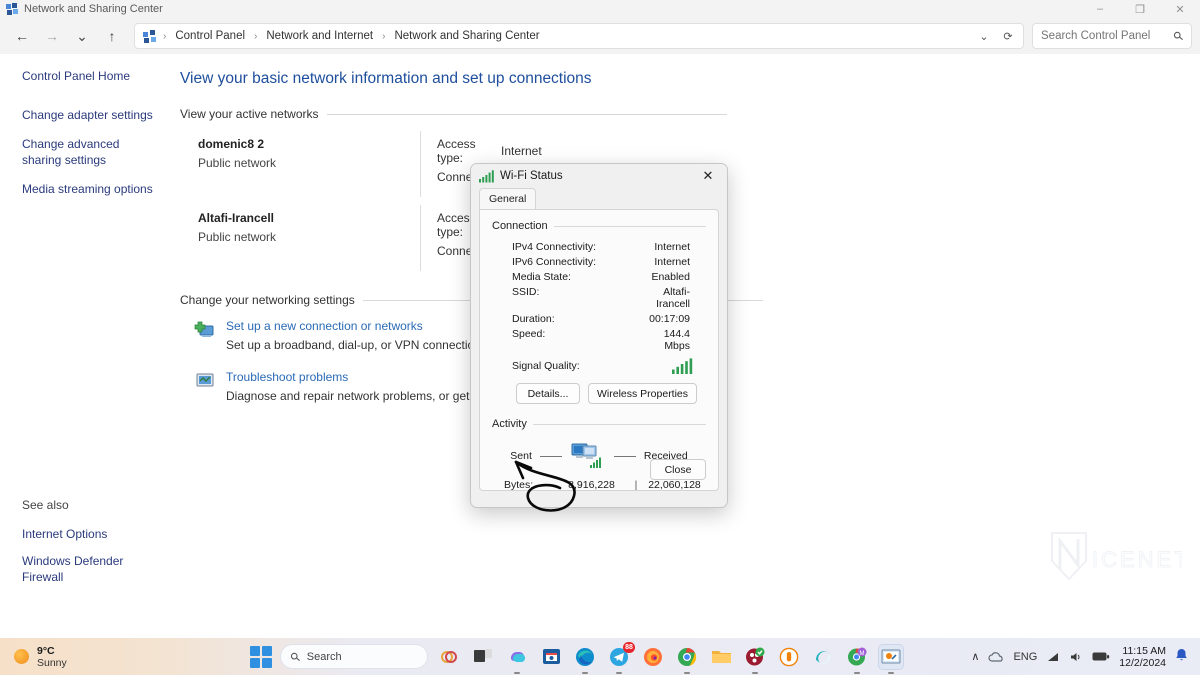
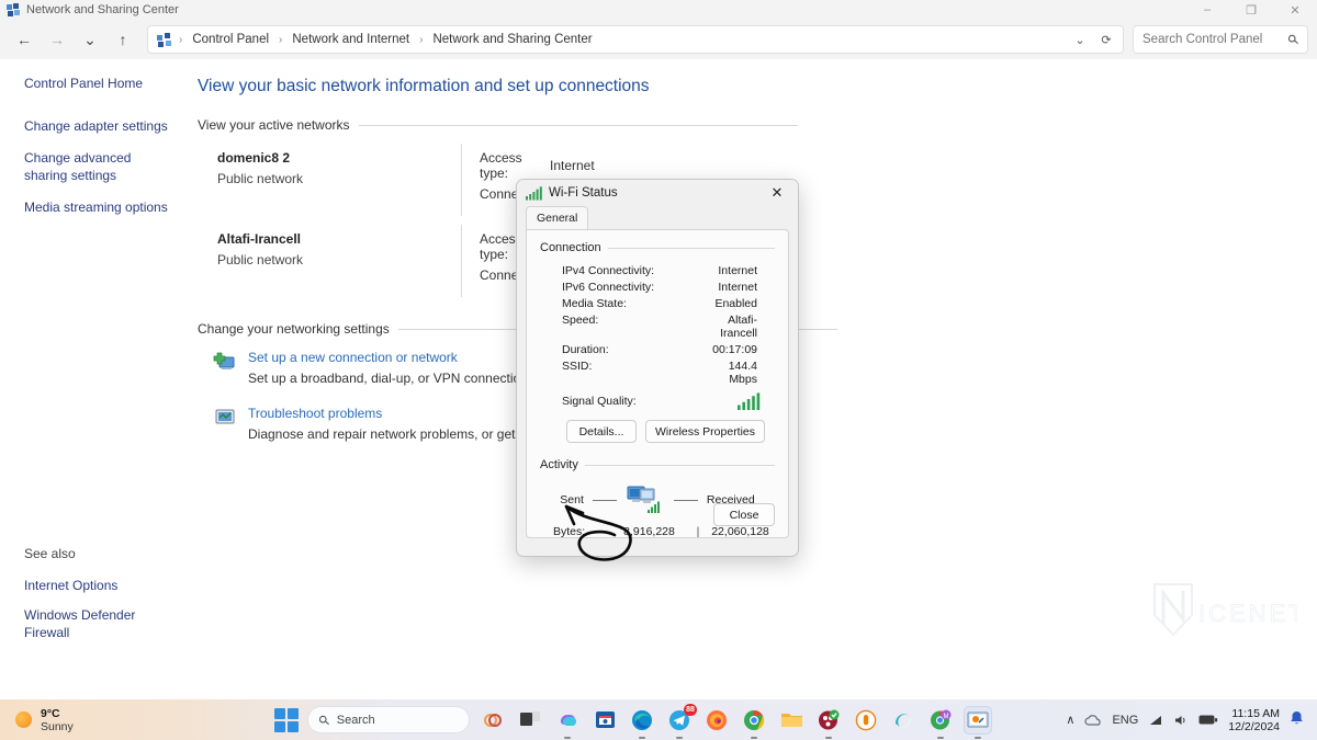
  Network and Sharing Center
  –
  ❐
  ✕
  ←
  →
  ⌄
  ↑
  ›
  Control Panel
  ›
  Network and Internet
  ›
  Network and Sharing Center
  ⌄
  ⟳
  Search Control Panel
  Control Panel Home
  Change adapter settings
  Change advanced sharing settings
  Media streaming options
  View your basic network information and set up connections
  View your active networks
  domenic8 2
  Public network
  Access type:
  Internet
  Altafi-Irancell
  Public network
  Acces type:
  Change your networking settings
- Set up a new connection or networks
+ Set up a new connection or network
  Set up a broadband, dial-up, or VPN connecti
  Troubleshoot problems
  Diagnose and repair network problems, or get
  See also
  Internet Options
  Windows Defender Firewall
  Wi-Fi Status
  ✕
  General
  Connection
  IPv4 Connectivity:
  Internet
  IPv6 Connectivity:
  Internet
  Media State:
  Enabled
- SSID:
+ Speed:
  Altafi-Irancell
  Duration:
  00:17:09
- Speed:
+ SSID:
  144.4 Mbps
  Signal Quality:
  Details...
  Wireless Properties
  Activity
  Sent
  Received
  Bytes:
  ,916,228
  |
  22,060,128
  Close
  9°C
  Sunny
  Search
  ∧
  ENG
  11:15 AM
  12/2/2024
